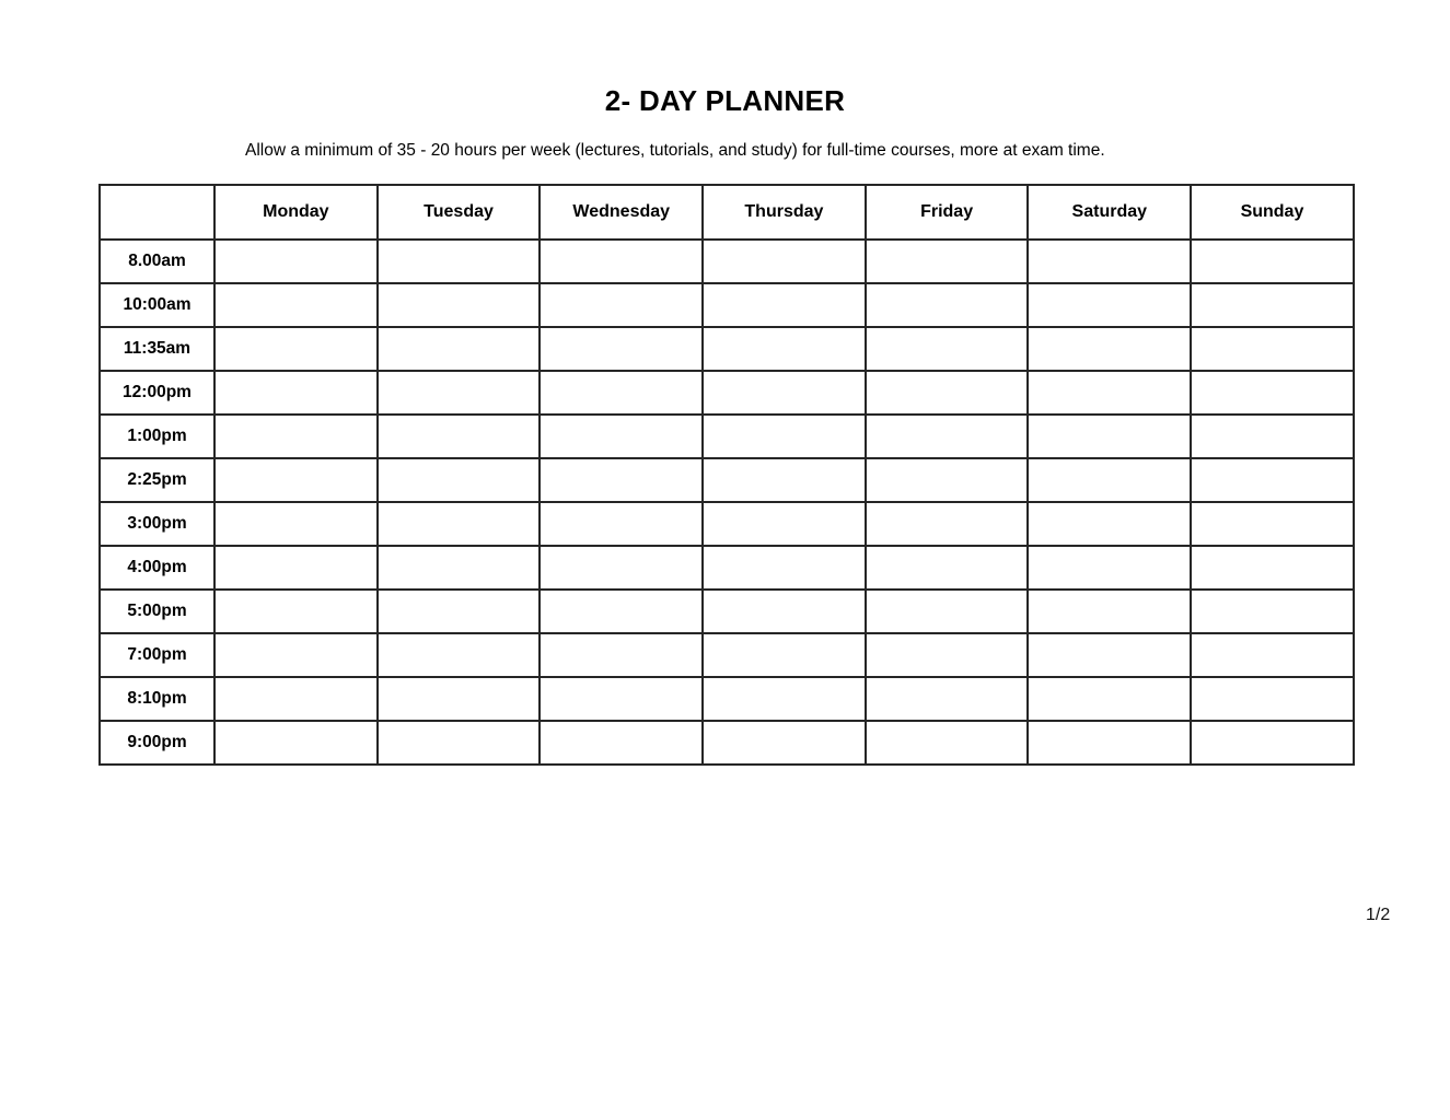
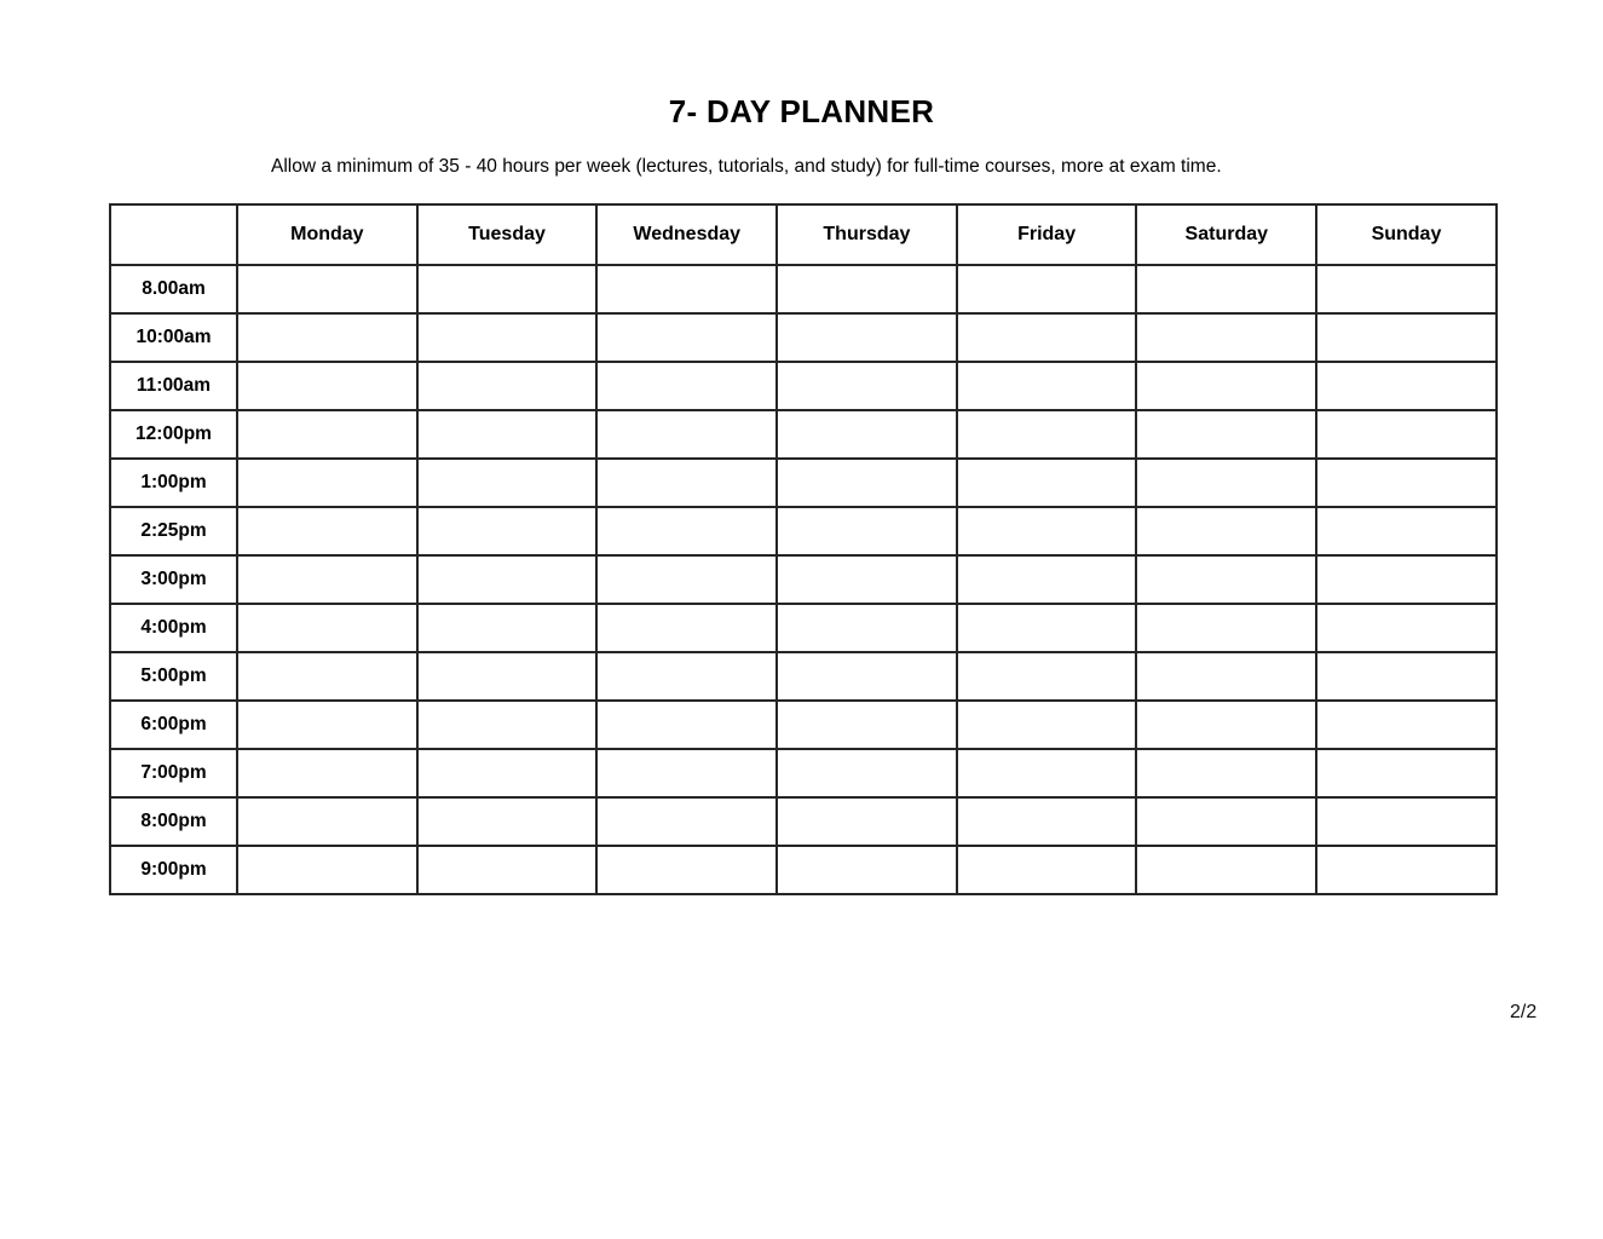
- 2- DAY PLANNER
+ 7- DAY PLANNER
- Allow a minimum of 35 - 20 hours per week (lectures, tutorials, and study) for full-time courses, more at exam time.
+ Allow a minimum of 35 - 40 hours per week (lectures, tutorials, and study) for full-time courses, more at exam time.
  	Monday	Tuesday	Wednesday	Thursday	Friday	Saturday	Sunday
  8.00am
  10:00am
- 11:35am
+ 11:00am
  12:00pm
  1:00pm
  2:25pm
  3:00pm
  4:00pm
  5:00pm
+ 6:00pm
  7:00pm
- 8:10pm
+ 8:00pm
  9:00pm
- 1/2
+ 2/2
